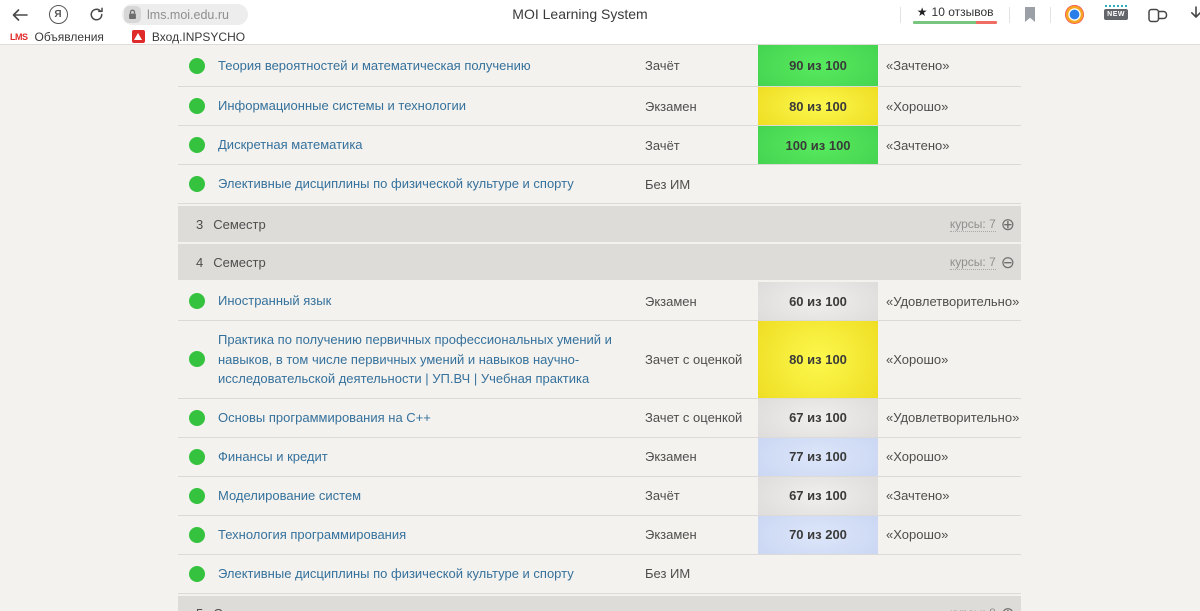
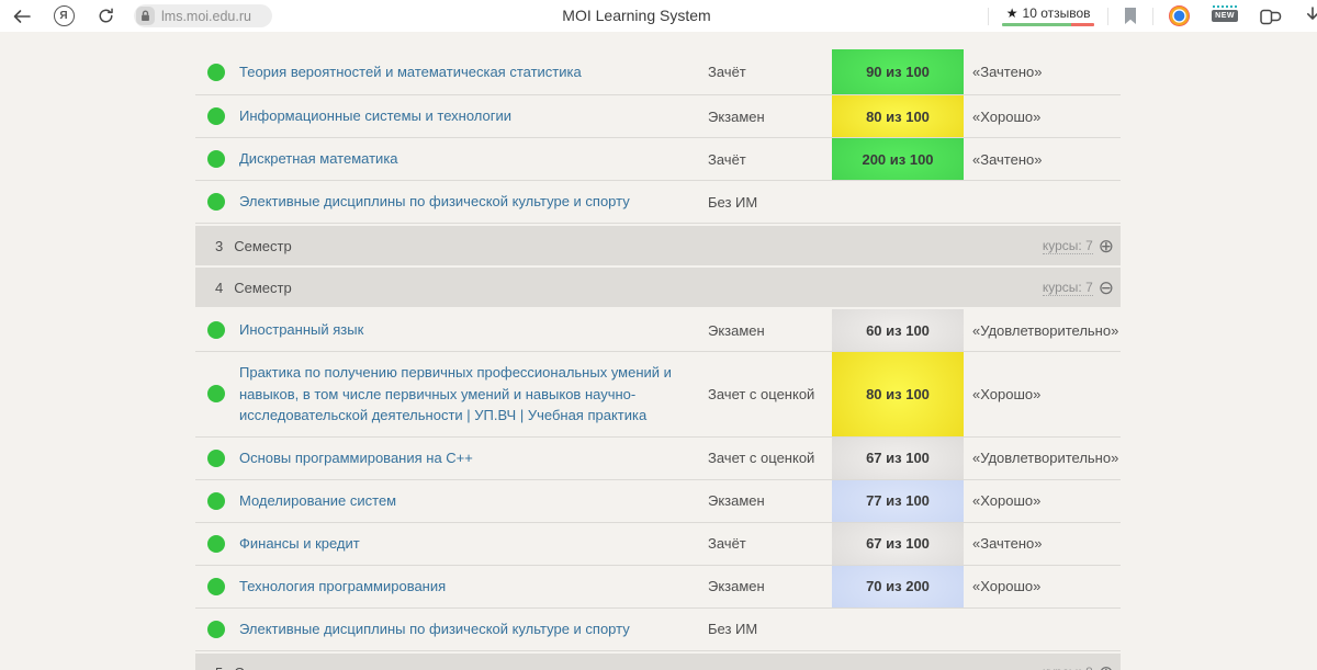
  Я
  lms.moi.edu.ru
  MOI Learning System
  ★
  10 отзывов
- LMS
- Объявления
- Вход.INPSYCHO
- Теория вероятностей и математическая получению
+ Теория вероятностей и математическая статистика
  Зачёт
  90 из 100
  «Зачтено»
  Информационные системы и технологии
  Экзамен
  80 из 100
  «Хорошо»
  Дискретная математика
  Зачёт
- 100 из 100
+ 200 из 100
  «Зачтено»
  Элективные дисциплины по физической культуре и спорту
  Без ИМ
  3
  Семестр
  курсы: 7
  ⊕
  4
  Семестр
  курсы: 7
  ⊖
  Иностранный язык
  Экзамен
  60 из 100
  «Удовлетворительно»
  Практика по получению первичных профессиональных умений и навыков, в том числе первичных умений и навыков научно-исследовательской деятельности | УП.ВЧ | Учебная практика
  Зачет с оценкой
  80 из 100
  «Хорошо»
  Основы программирования на C++
  Зачет с оценкой
  67 из 100
  «Удовлетворительно»
- Финансы и кредит
+ Моделирование систем
  Экзамен
  77 из 100
  «Хорошо»
- Моделирование систем
+ Финансы и кредит
  Зачёт
  67 из 100
  «Зачтено»
  Технология программирования
  Экзамен
  70 из 200
  «Хорошо»
  Элективные дисциплины по физической культуре и спорту
  Без ИМ
